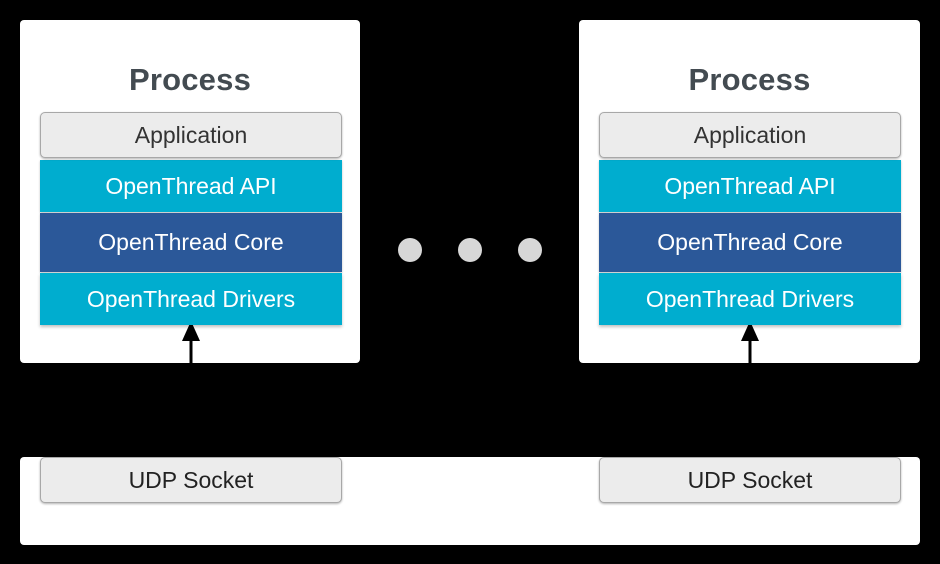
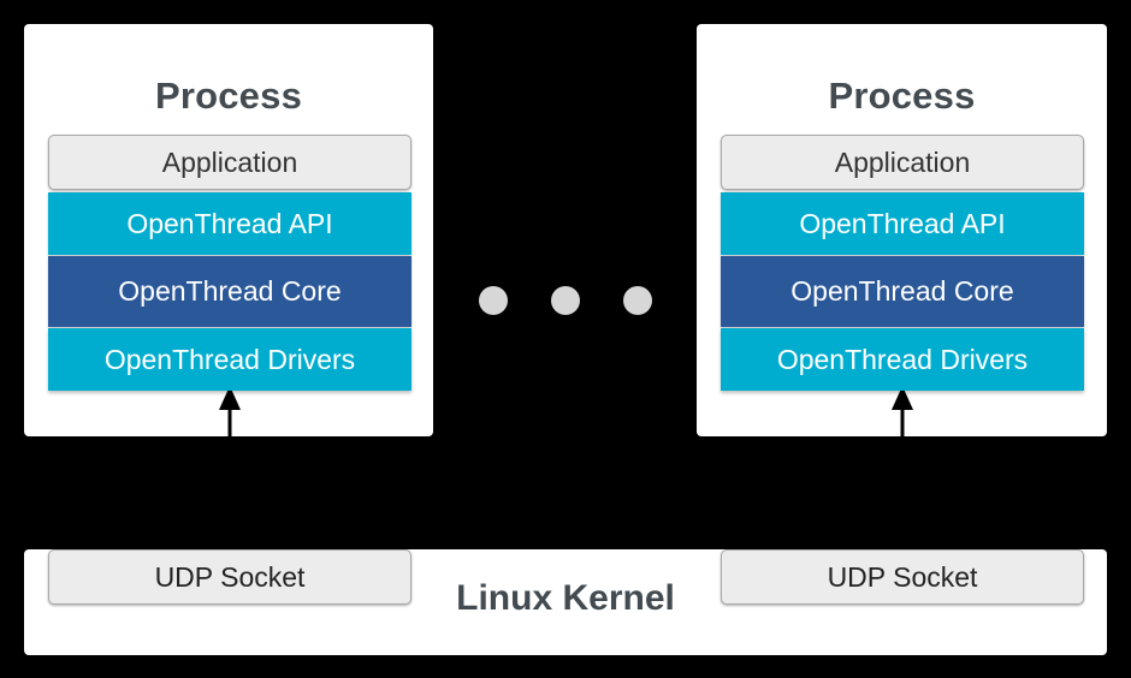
  Process
  Application
  OpenThread API
  OpenThread Core
  OpenThread Drivers
  Process
  Application
  OpenThread API
  OpenThread Core
  OpenThread Drivers
  UDP Socket
+ Linux Kernel
  UDP Socket
